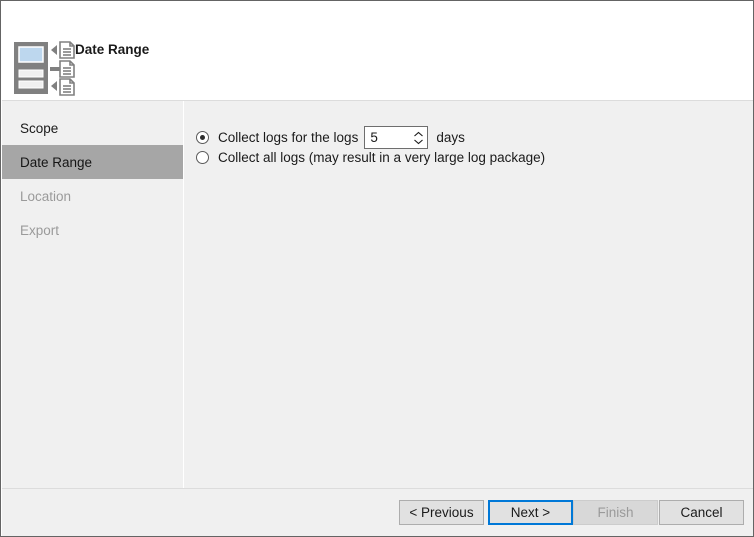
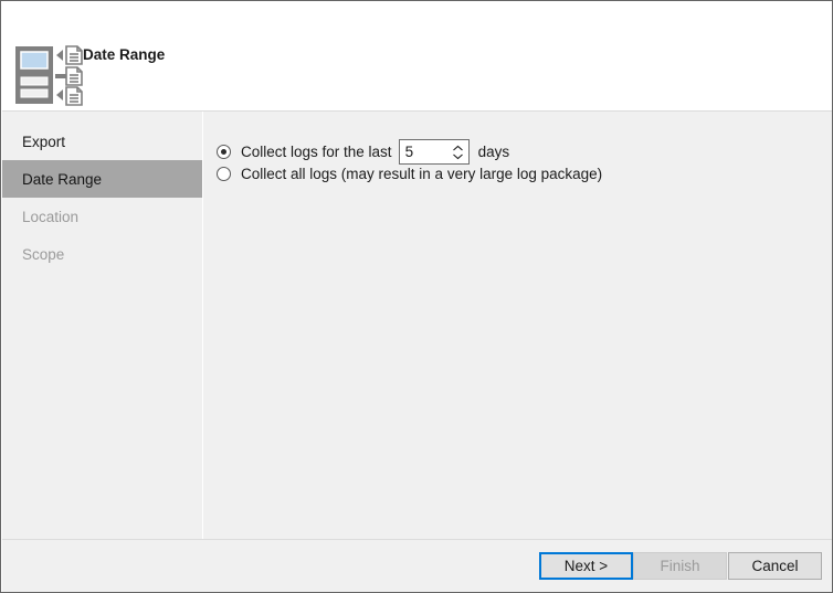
  Date Range
- Scope
+ Export
  Date Range
  Location
- Export
+ Scope
- Collect logs for the logs
+ Collect logs for the last
  5
  days
  Collect all logs (may result in a very large log package)
- < Previous
  Next >
  Finish
  Cancel
